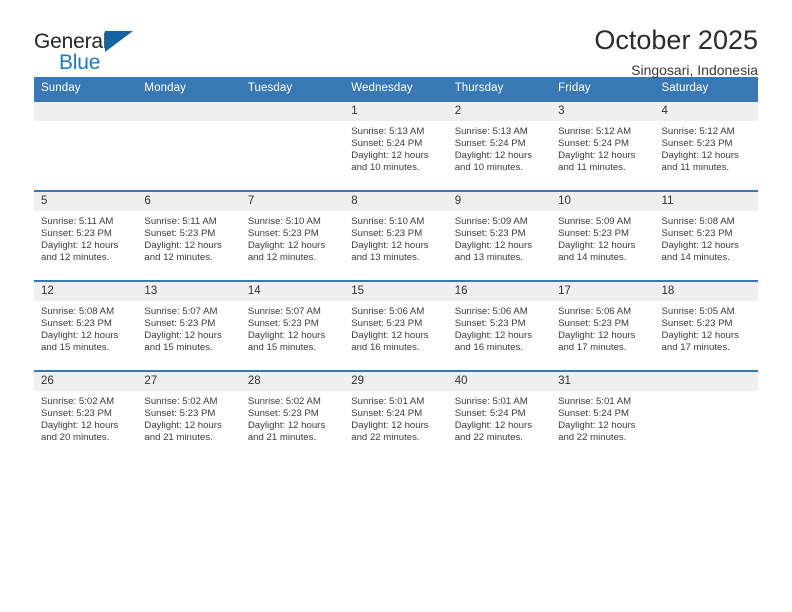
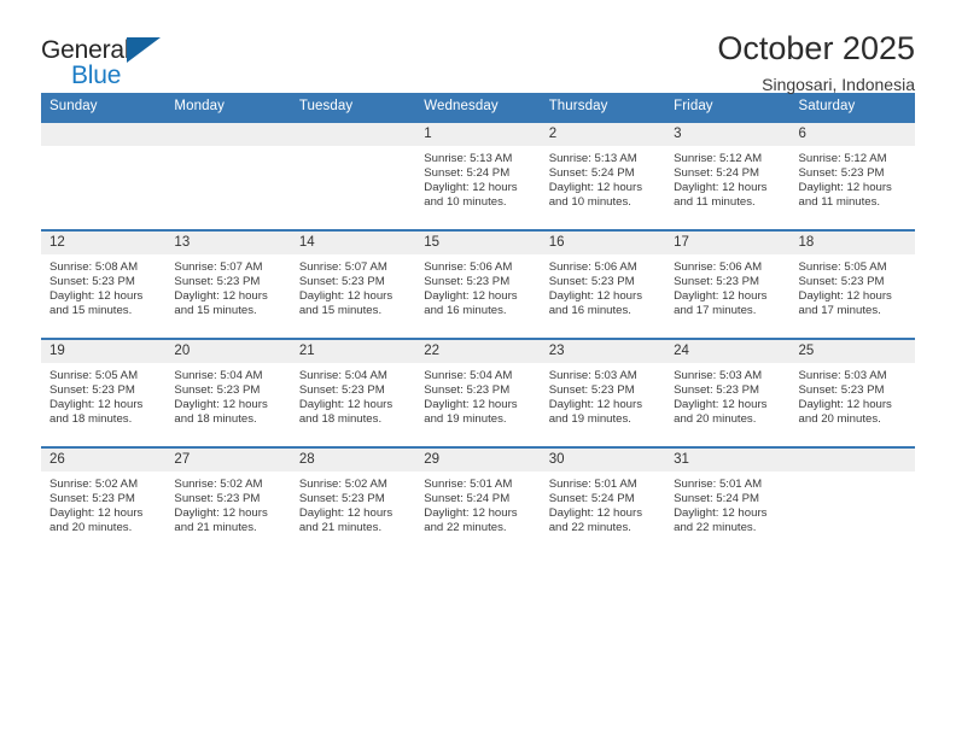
  General
  Blue
  October 2025
  Singosari, Indonesia
  Sunday	Monday	Tuesday	Wednesday	Thursday	Friday	Saturday
- 			1Sunrise: 5:13 AMSunset: 5:24 PMDaylight: 12 hours and 10 minutes.	2Sunrise: 5:13 AMSunset: 5:24 PMDaylight: 12 hours and 10 minutes.	3Sunrise: 5:12 AMSunset: 5:24 PMDaylight: 12 hours and 11 minutes.	4Sunrise: 5:12 AMSunset: 5:23 PMDaylight: 12 hours and 11 minutes.
+ 			1Sunrise: 5:13 AMSunset: 5:24 PMDaylight: 12 hours and 10 minutes.	2Sunrise: 5:13 AMSunset: 5:24 PMDaylight: 12 hours and 10 minutes.	3Sunrise: 5:12 AMSunset: 5:24 PMDaylight: 12 hours and 11 minutes.	6Sunrise: 5:12 AMSunset: 5:23 PMDaylight: 12 hours and 11 minutes.
- 5Sunrise: 5:11 AMSunset: 5:23 PMDaylight: 12 hours and 12 minutes.	6Sunrise: 5:11 AMSunset: 5:23 PMDaylight: 12 hours and 12 minutes.	7Sunrise: 5:10 AMSunset: 5:23 PMDaylight: 12 hours and 12 minutes.	8Sunrise: 5:10 AMSunset: 5:23 PMDaylight: 12 hours and 13 minutes.	9Sunrise: 5:09 AMSunset: 5:23 PMDaylight: 12 hours and 13 minutes.	10Sunrise: 5:09 AMSunset: 5:23 PMDaylight: 12 hours and 14 minutes.	11Sunrise: 5:08 AMSunset: 5:23 PMDaylight: 12 hours and 14 minutes.
  12Sunrise: 5:08 AMSunset: 5:23 PMDaylight: 12 hours and 15 minutes.	13Sunrise: 5:07 AMSunset: 5:23 PMDaylight: 12 hours and 15 minutes.	14Sunrise: 5:07 AMSunset: 5:23 PMDaylight: 12 hours and 15 minutes.	15Sunrise: 5:06 AMSunset: 5:23 PMDaylight: 12 hours and 16 minutes.	16Sunrise: 5:06 AMSunset: 5:23 PMDaylight: 12 hours and 16 minutes.	17Sunrise: 5:06 AMSunset: 5:23 PMDaylight: 12 hours and 17 minutes.	18Sunrise: 5:05 AMSunset: 5:23 PMDaylight: 12 hours and 17 minutes.
+ 19Sunrise: 5:05 AMSunset: 5:23 PMDaylight: 12 hours and 18 minutes.	20Sunrise: 5:04 AMSunset: 5:23 PMDaylight: 12 hours and 18 minutes.	21Sunrise: 5:04 AMSunset: 5:23 PMDaylight: 12 hours and 18 minutes.	22Sunrise: 5:04 AMSunset: 5:23 PMDaylight: 12 hours and 19 minutes.	23Sunrise: 5:03 AMSunset: 5:23 PMDaylight: 12 hours and 19 minutes.	24Sunrise: 5:03 AMSunset: 5:23 PMDaylight: 12 hours and 20 minutes.	25Sunrise: 5:03 AMSunset: 5:23 PMDaylight: 12 hours and 20 minutes.
- 26Sunrise: 5:02 AMSunset: 5:23 PMDaylight: 12 hours and 20 minutes.	27Sunrise: 5:02 AMSunset: 5:23 PMDaylight: 12 hours and 21 minutes.	28Sunrise: 5:02 AMSunset: 5:23 PMDaylight: 12 hours and 21 minutes.	29Sunrise: 5:01 AMSunset: 5:24 PMDaylight: 12 hours and 22 minutes.	40Sunrise: 5:01 AMSunset: 5:24 PMDaylight: 12 hours and 22 minutes.	31Sunrise: 5:01 AMSunset: 5:24 PMDaylight: 12 hours and 22 minutes.
+ 26Sunrise: 5:02 AMSunset: 5:23 PMDaylight: 12 hours and 20 minutes.	27Sunrise: 5:02 AMSunset: 5:23 PMDaylight: 12 hours and 21 minutes.	28Sunrise: 5:02 AMSunset: 5:23 PMDaylight: 12 hours and 21 minutes.	29Sunrise: 5:01 AMSunset: 5:24 PMDaylight: 12 hours and 22 minutes.	30Sunrise: 5:01 AMSunset: 5:24 PMDaylight: 12 hours and 22 minutes.	31Sunrise: 5:01 AMSunset: 5:24 PMDaylight: 12 hours and 22 minutes.
